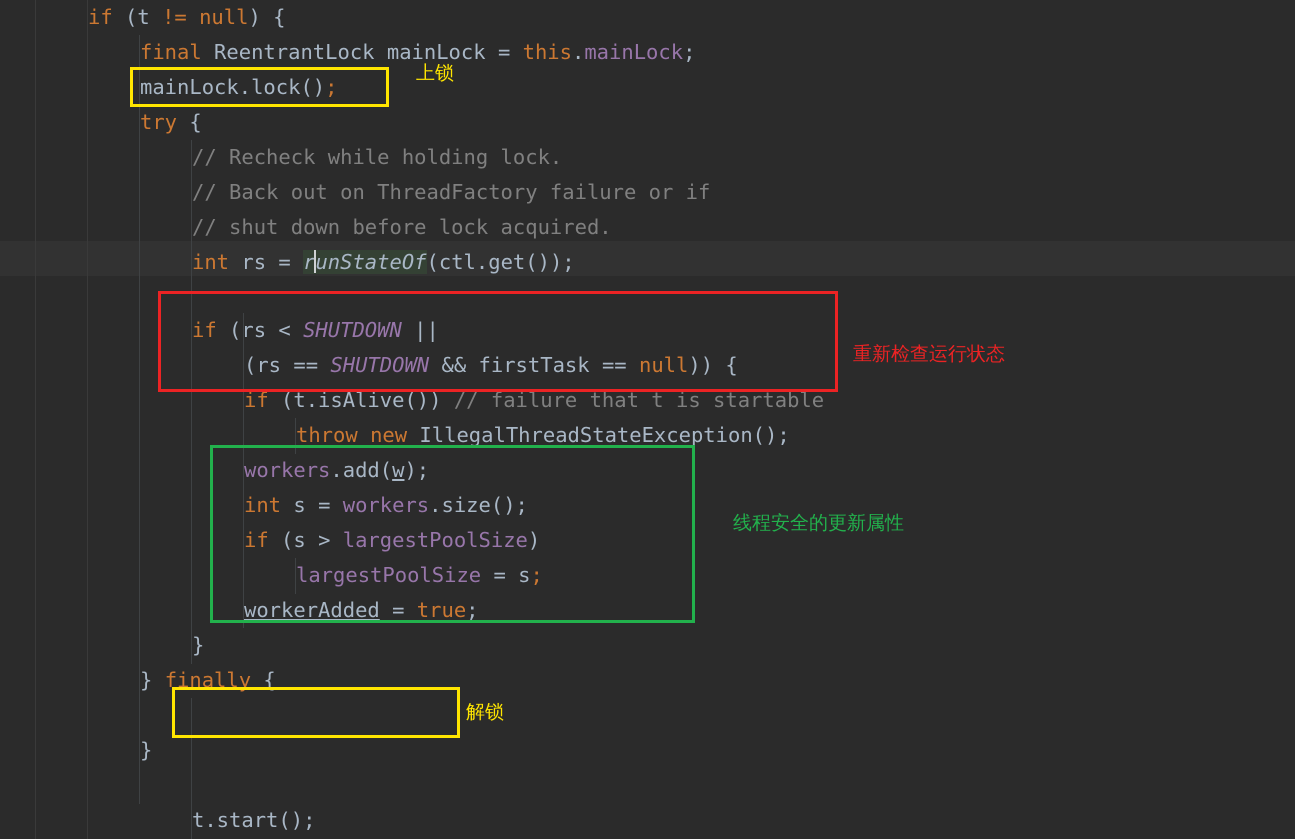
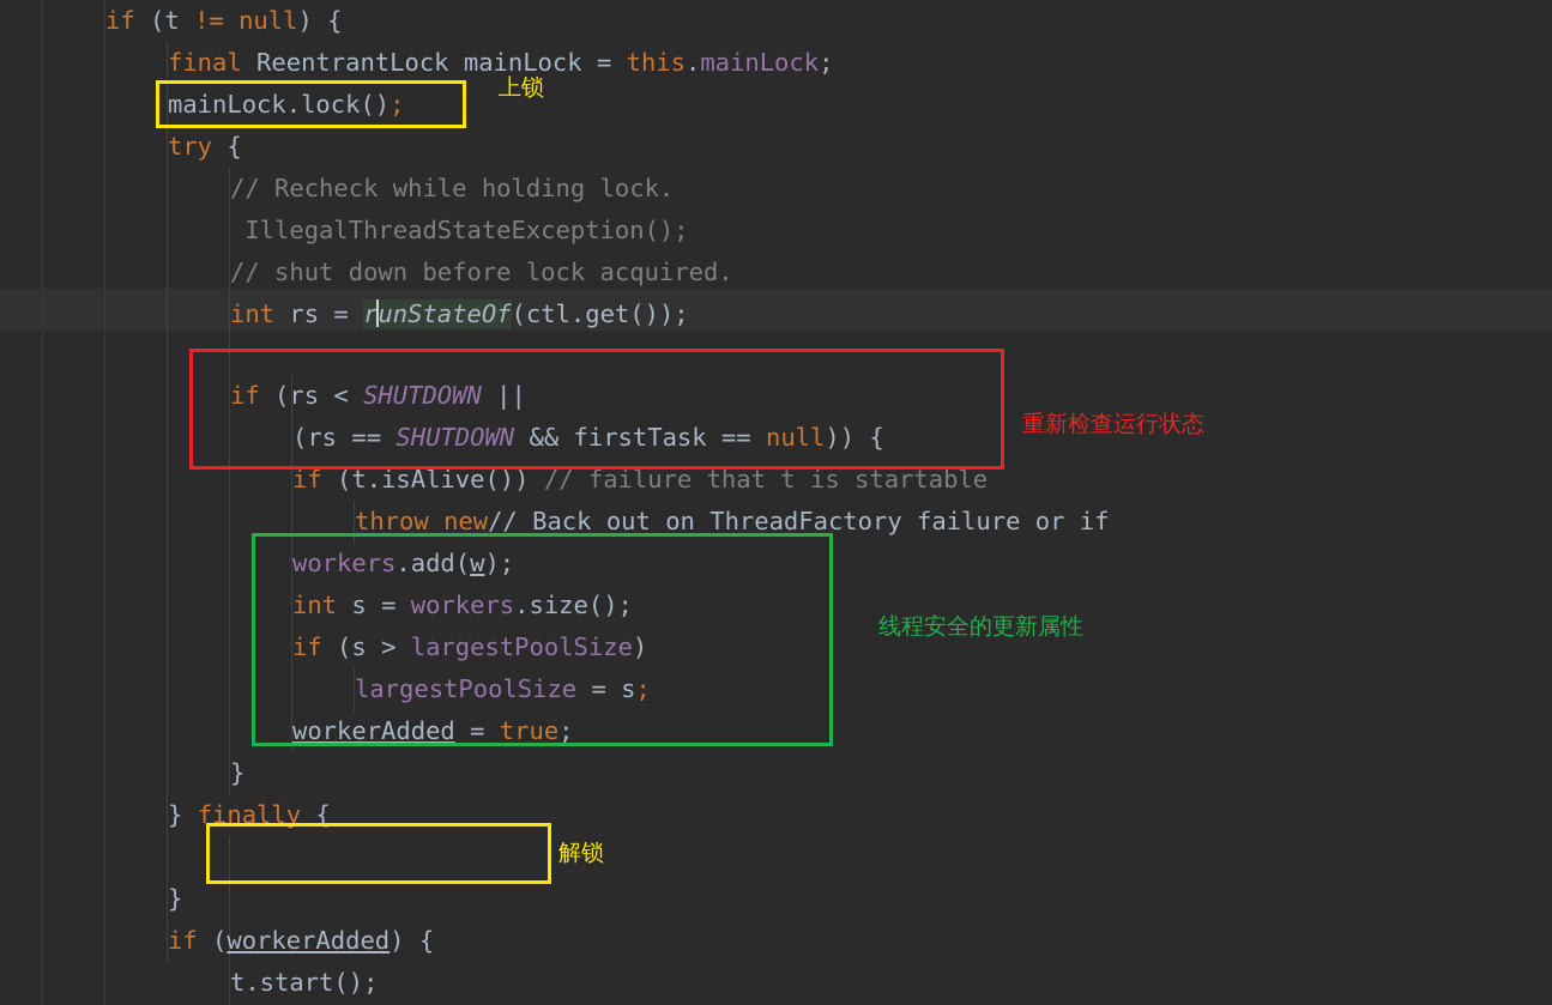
  if (t != null) {
  final ReentrantLock mainLock = this.mainLock;
  mainLock.lock();
  try {
  // Recheck while holding lock.
- // Back out on ThreadFactory failure or if
+ IllegalThreadStateException();
  // shut down before lock acquired.
  int rs = runStateOf(ctl.get());
  if (rs < SHUTDOWN ||
  (rs == SHUTDOWN && firstTask == null)) {
  if (t.isAlive()) // failure that t is startable
- throw new IllegalThreadStateException();
+ throw new// Back out on ThreadFactory failure or if
  workers.add(w);
  int s = workers.size();
  if (s > largestPoolSize)
  largestPoolSize = s;
  workerAdded = true;
  }
  } finally {
  }
+ if (workerAdded) {
  t.start();
  上锁
  重新检查运行状态
  线程安全的更新属性
  解锁
